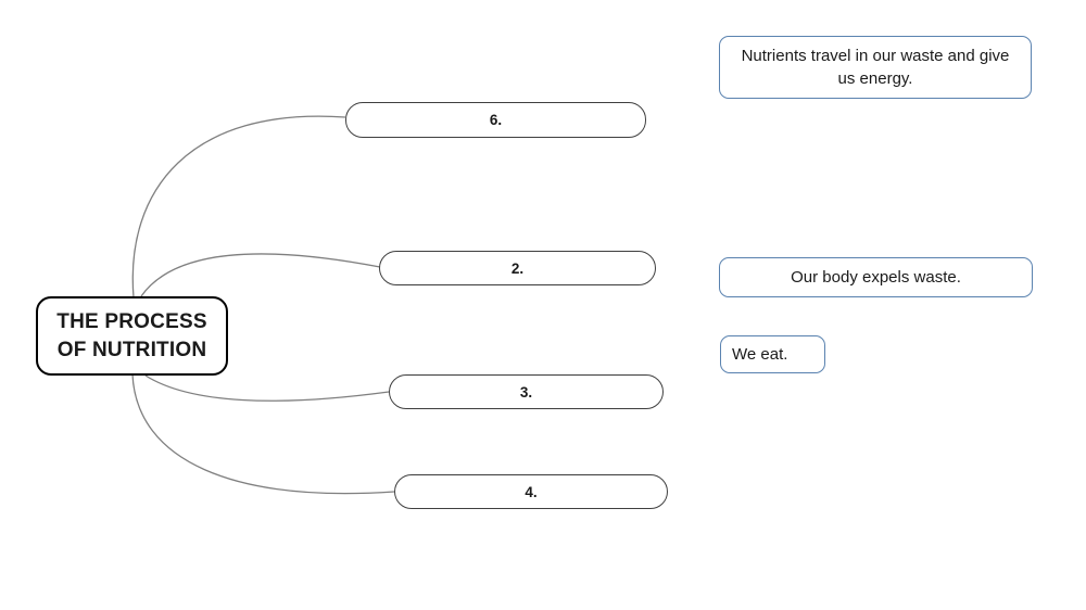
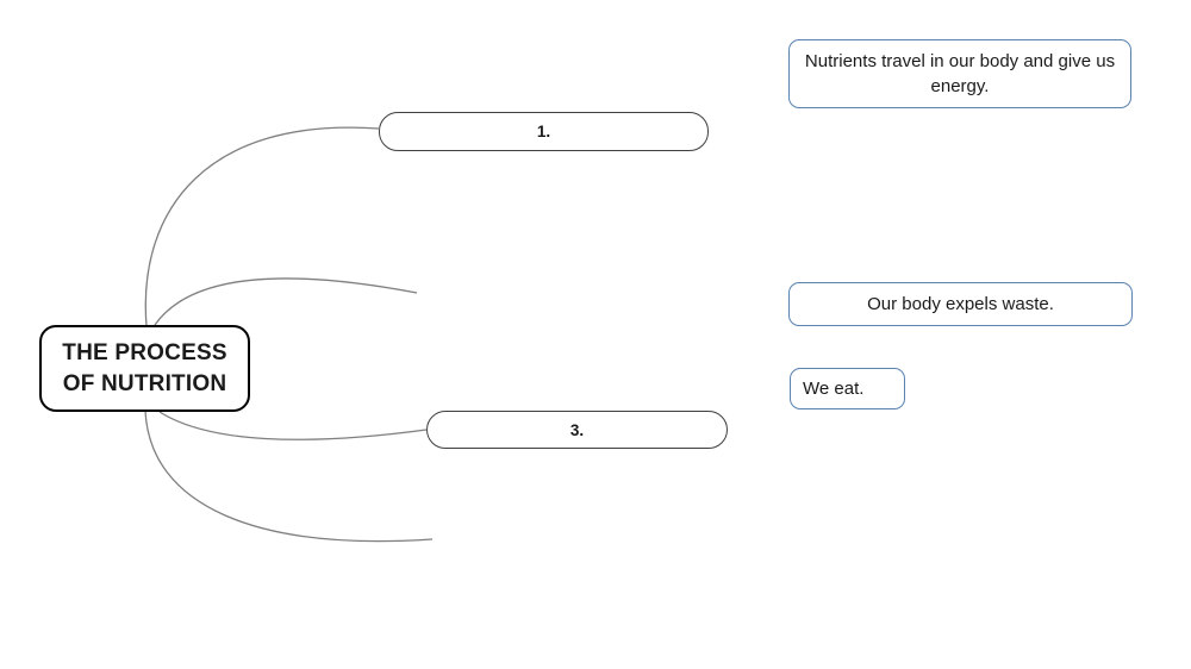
  THE PROCESS
  OF NUTRITION
- 6.
+ 1.
- 2.
  3.
- 4.
- Nutrients travel in our waste and give us energy.
+ Nutrients travel in our body and give us energy.
  Our body expels waste.
  We eat.
